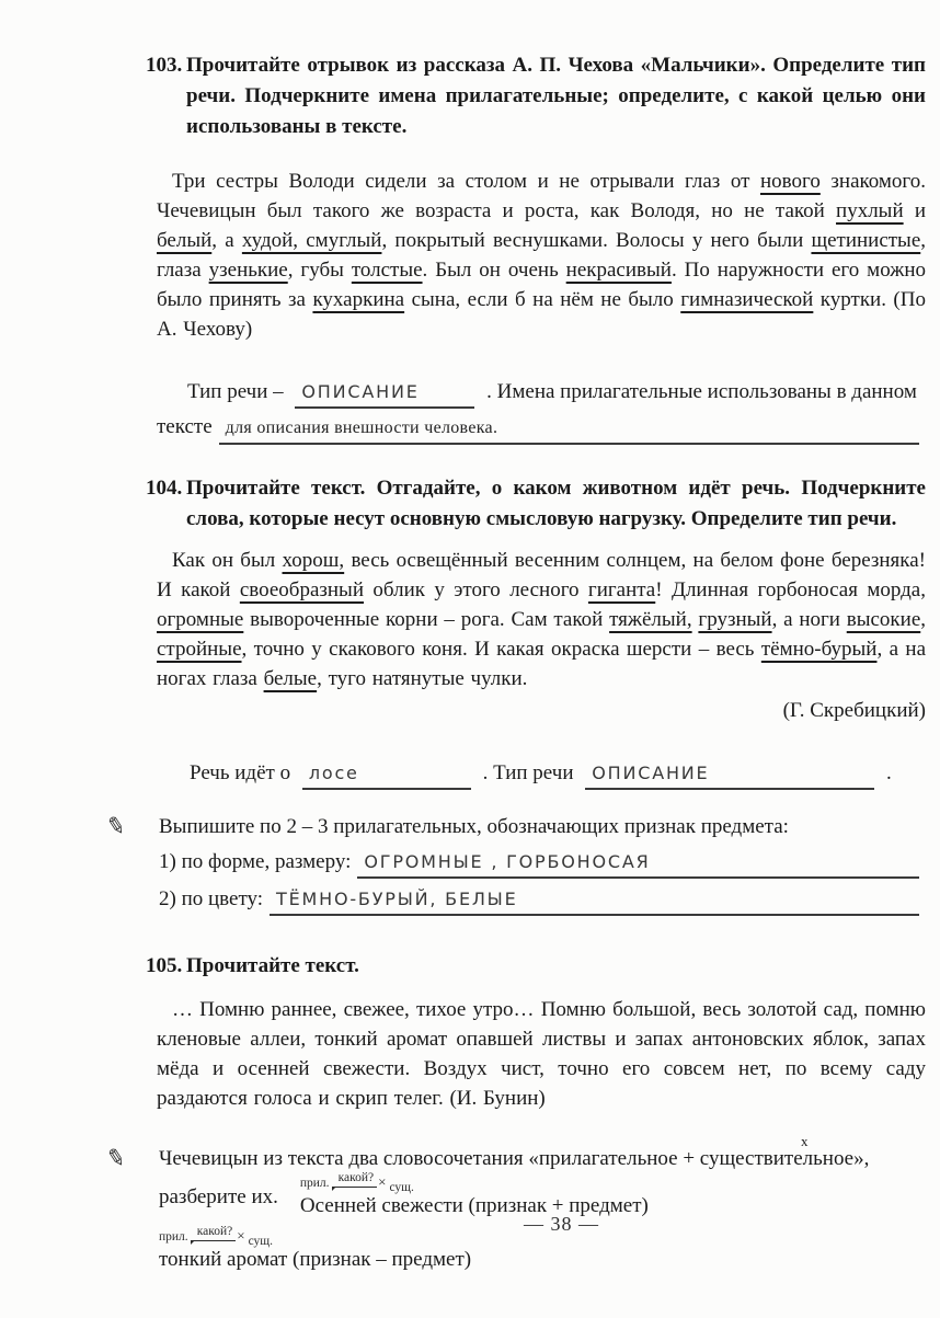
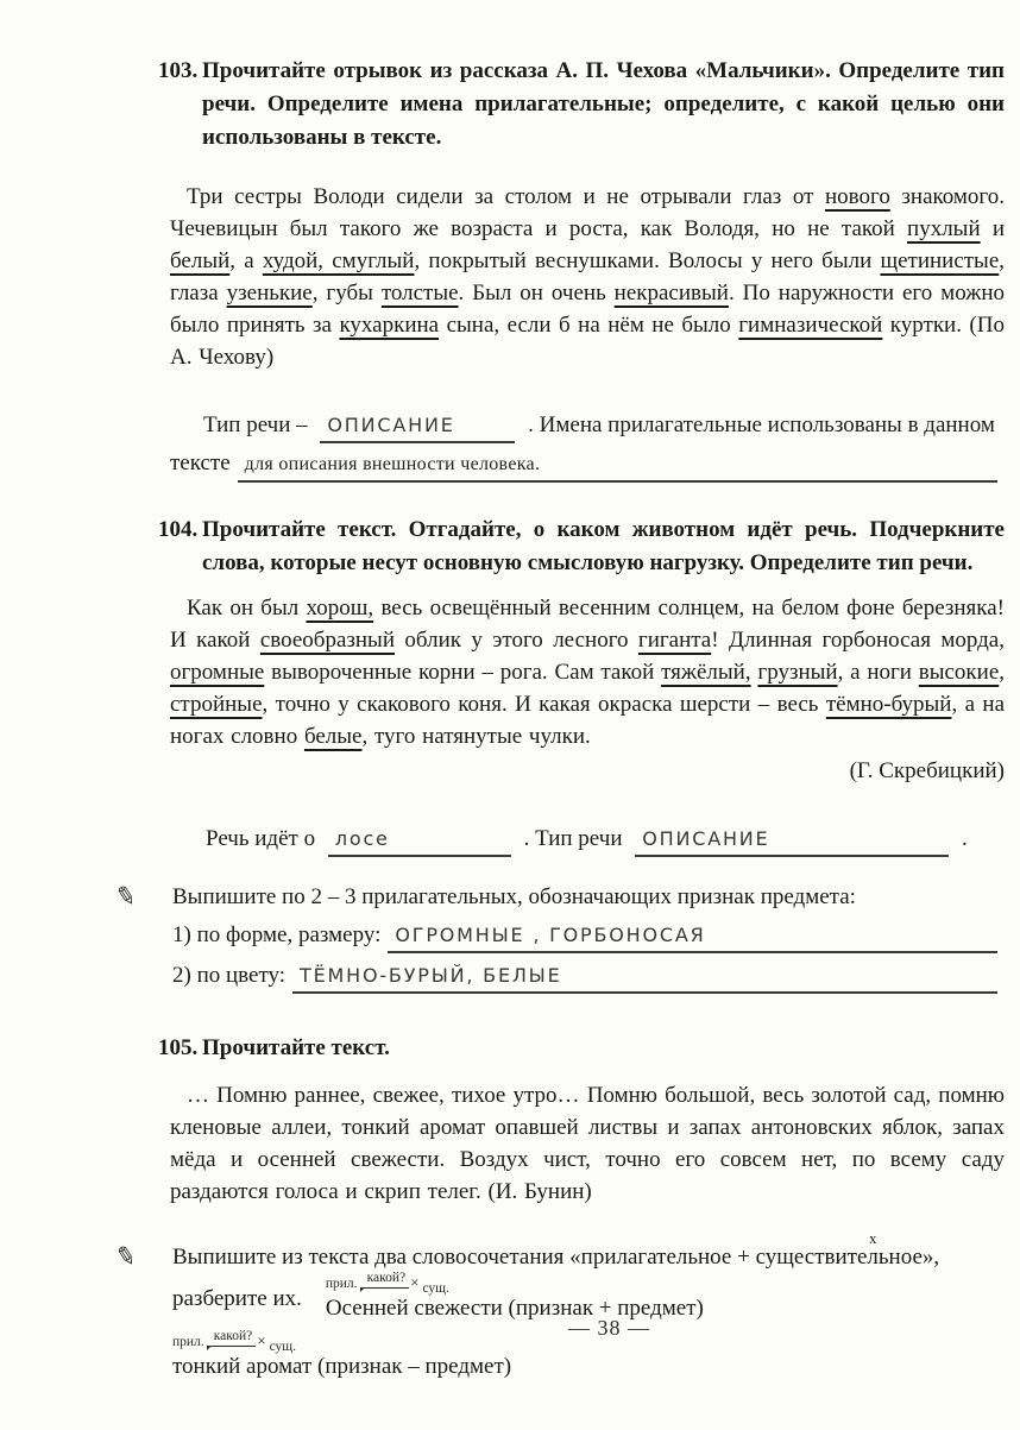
  103.
- Прочитайте отрывок из рассказа А. П. Чехова «Мальчики». Определите тип речи. Подчеркните имена прилагательные; определите, с какой целью они использованы в тексте.
+ Прочитайте отрывок из рассказа А. П. Чехова «Мальчики». Определите тип речи. Определите имена прилагательные; определите, с какой целью они использованы в тексте.
  Три сестры Володи сидели за столом и не отрывали глаз от нового знакомого. Чечевицын был такого же возраста и роста, как Володя, но не такой пухлый и белый, а худой, смуглый, покрытый веснушками. Волосы у него были щетинистые, глаза узенькие, губы толстые. Был он очень некрасивый. По наружности его можно было принять за кухаркина сына, если б на нём не было гимназической куртки. (По А. Чехову)
  Тип речи – ОПИСАНИЕ . Имена прилагательные использованы в данном
  тексте
  для описания внешности человека.
  104.
  Прочитайте текст. Отгадайте, о каком животном идёт речь. Подчеркните слова, которые несут основную смысловую нагрузку. Определите тип речи.
- Как он был хорош, весь освещённый весенним солнцем, на белом фоне березняка! И какой своеобразный облик у этого лесного гиганта! Длинная горбоносая морда, огромные вывороченные корни – рога. Сам такой тяжёлый, грузный, а ноги высокие, стройные, точно у скакового коня. И какая окраска шерсти – весь тёмно-бурый, а на ногах глаза белые, туго натянутые чулки.
+ Как он был хорош, весь освещённый весенним солнцем, на белом фоне березняка! И какой своеобразный облик у этого лесного гиганта! Длинная горбоносая морда, огромные вывороченные корни – рога. Сам такой тяжёлый, грузный, а ноги высокие, стройные, точно у скакового коня. И какая окраска шерсти – весь тёмно-бурый, а на ногах словно белые, туго натянутые чулки.
  (Г. Скребицкий)
  Речь идёт о лосе . Тип речи ОПИСАНИЕ .
  Выпишите по 2 – 3 прилагательных, обозначающих признак предмета:
  1) по форме, размеру:
  ОГРОМНЫЕ , ГОРБОНОСАЯ
  2) по цвету:
  ТЁМНО-БУРЫЙ, БЕЛЫЕ
  105.
  Прочитайте текст.
  … Помню раннее, свежее, тихое утро… Помню большой, весь золотой сад, помню кленовые аллеи, тонкий аромат опавшей листвы и запах антоновских яблок, запах мёда и осенней свежести. Воздух чист, точно его совсем нет, по всему саду раздаются голоса и скрип телег. (И. Бунин)
- Чечевицын из текста два словосочетания «прилагательное + существительное»,
+ Выпишите из текста два словосочетания «прилагательное + существительное»,
  х
  разберите их.
  прил.
  какой?
  ×
  сущ.
  Осенней свежести (признак + предмет)
  прил.
  какой?
  ×
  сущ.
  тонкий аромат (признак – предмет)
  — 38 —
